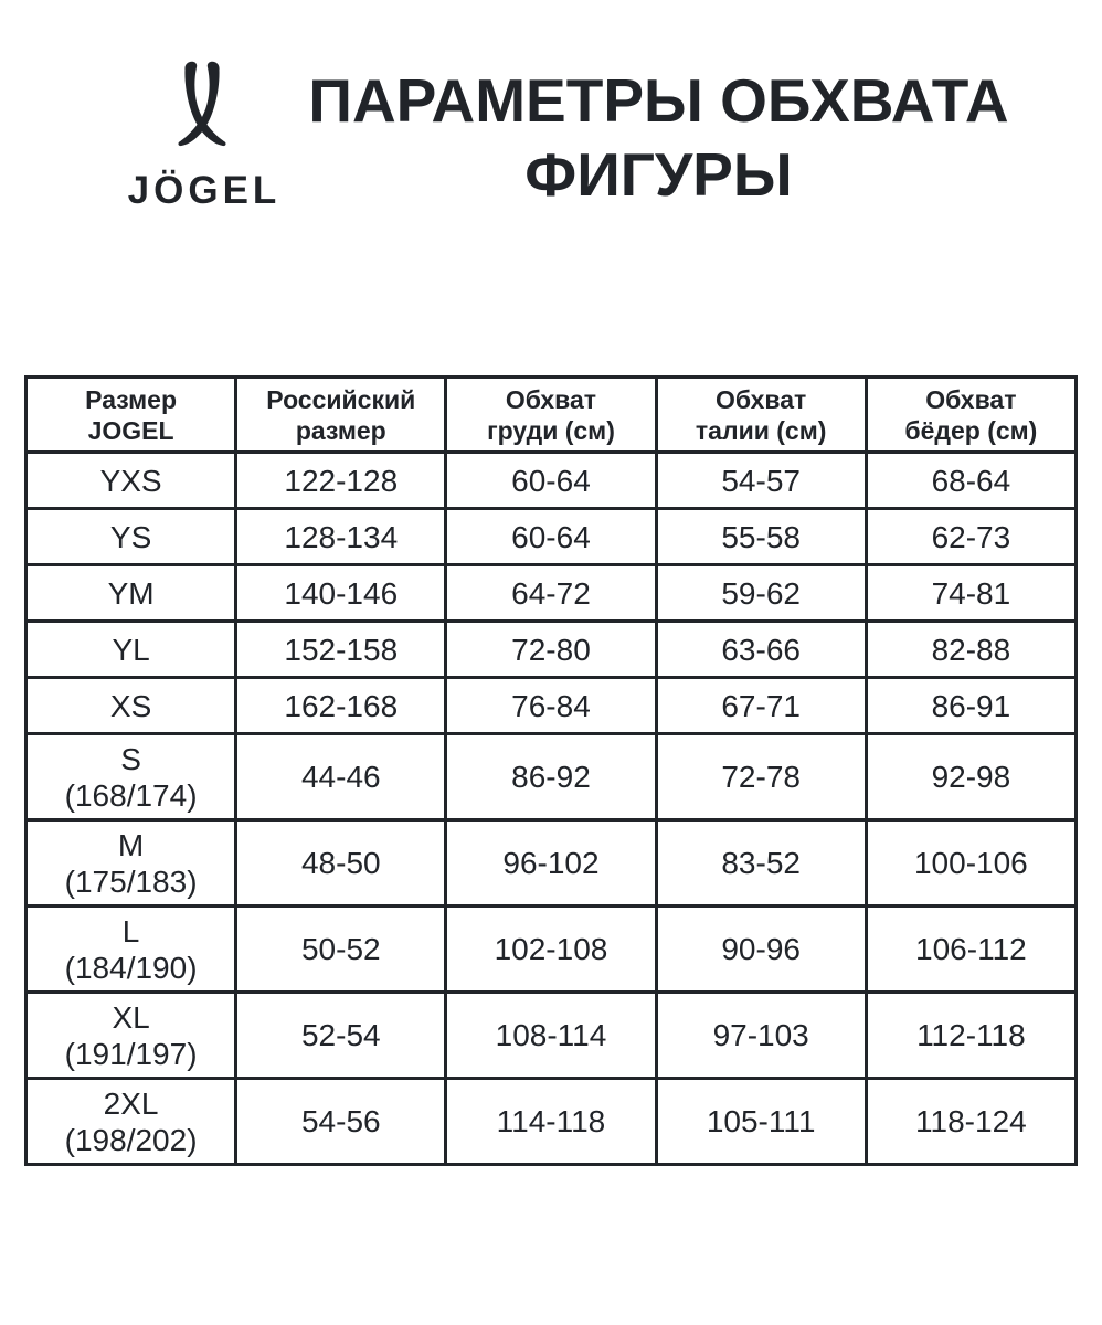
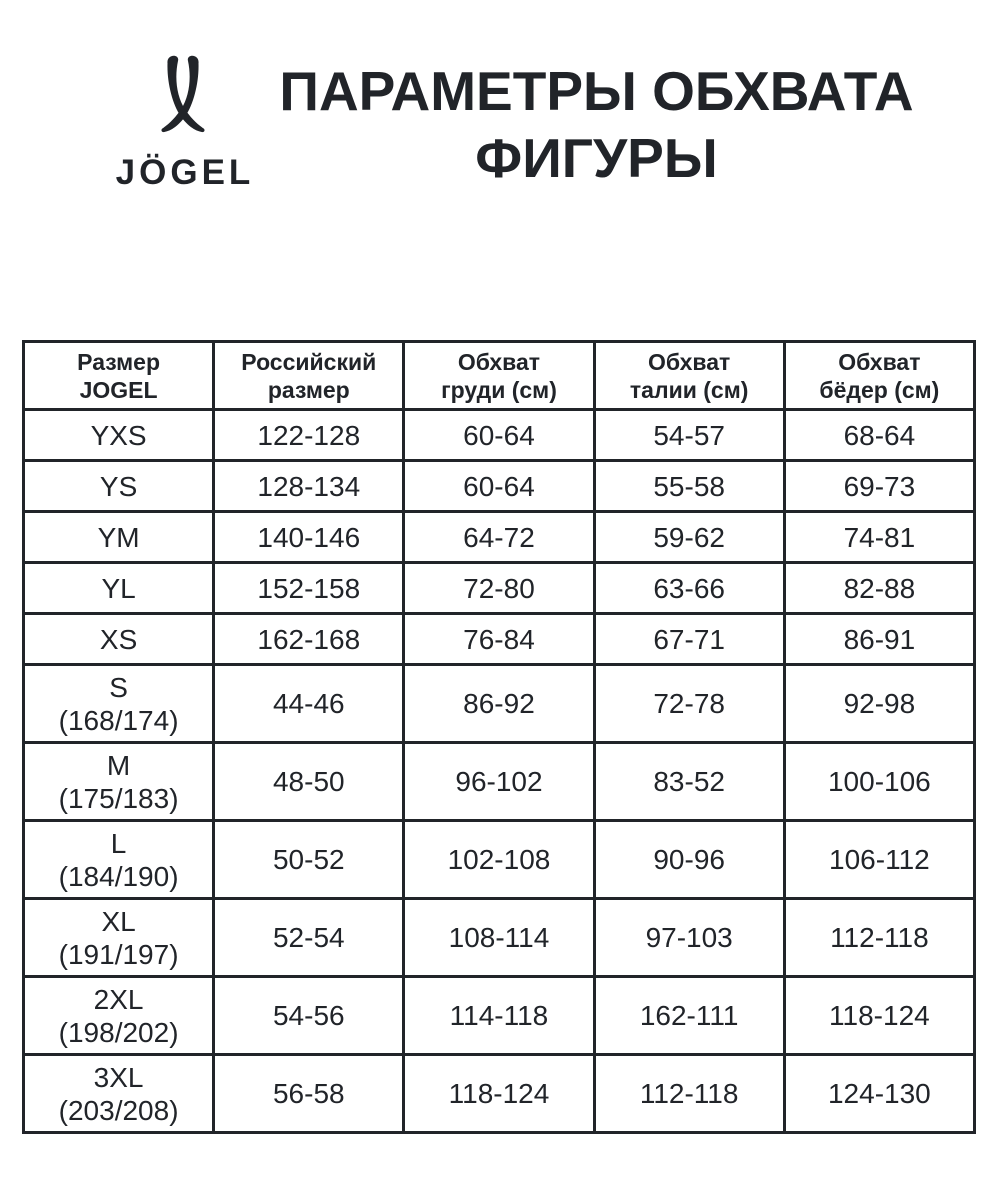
  JÖGEL
  ПАРАМЕТРЫ ОБХВАТА
  ФИГУРЫ
  Размер JOGEL	Российский размер	Обхват груди (см)	Обхват талии (см)	Обхват бёдер (см)
  YXS	122-128	60-64	54-57	68-64
- YS	128-134	60-64	55-58	62-73
+ YS	128-134	60-64	55-58	69-73
  YM	140-146	64-72	59-62	74-81
  YL	152-158	72-80	63-66	82-88
  XS	162-168	76-84	67-71	86-91
  S(168/174)	44-46	86-92	72-78	92-98
  M(175/183)	48-50	96-102	83-52	100-106
  L(184/190)	50-52	102-108	90-96	106-112
  XL(191/197)	52-54	108-114	97-103	112-118
- 2XL(198/202)	54-56	114-118	105-111	118-124
+ 2XL(198/202)	54-56	114-118	162-111	118-124
+ 3XL(203/208)	56-58	118-124	112-118	124-130
